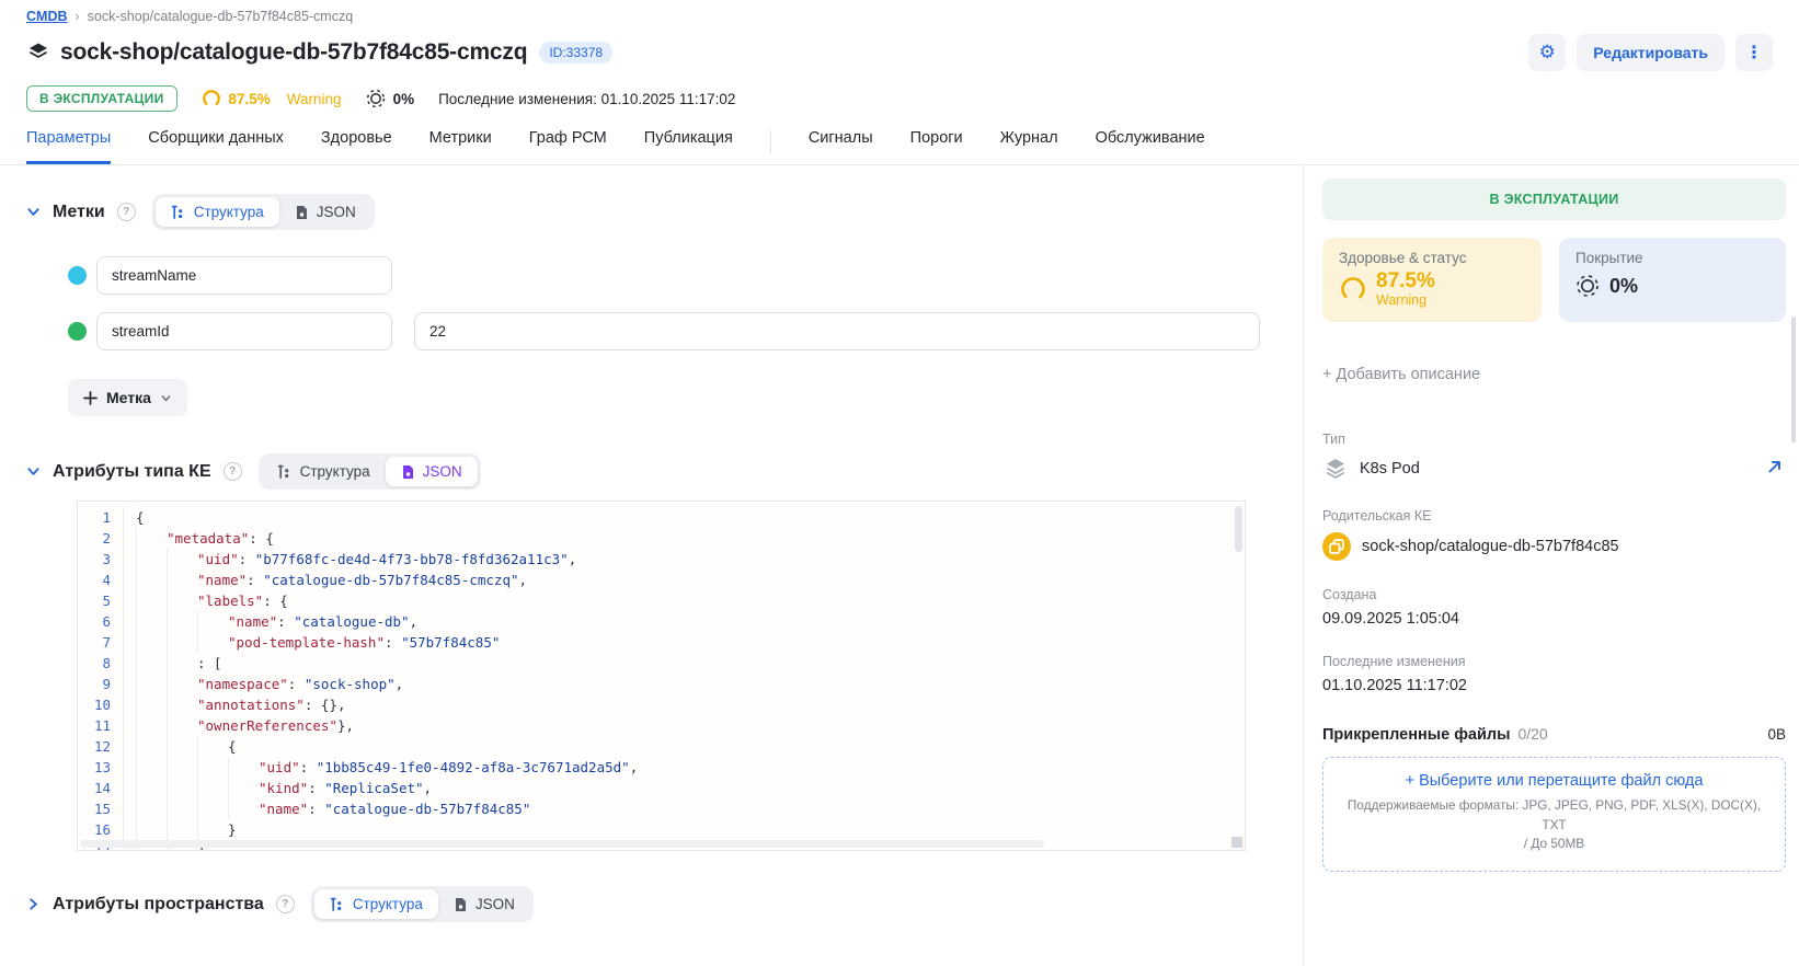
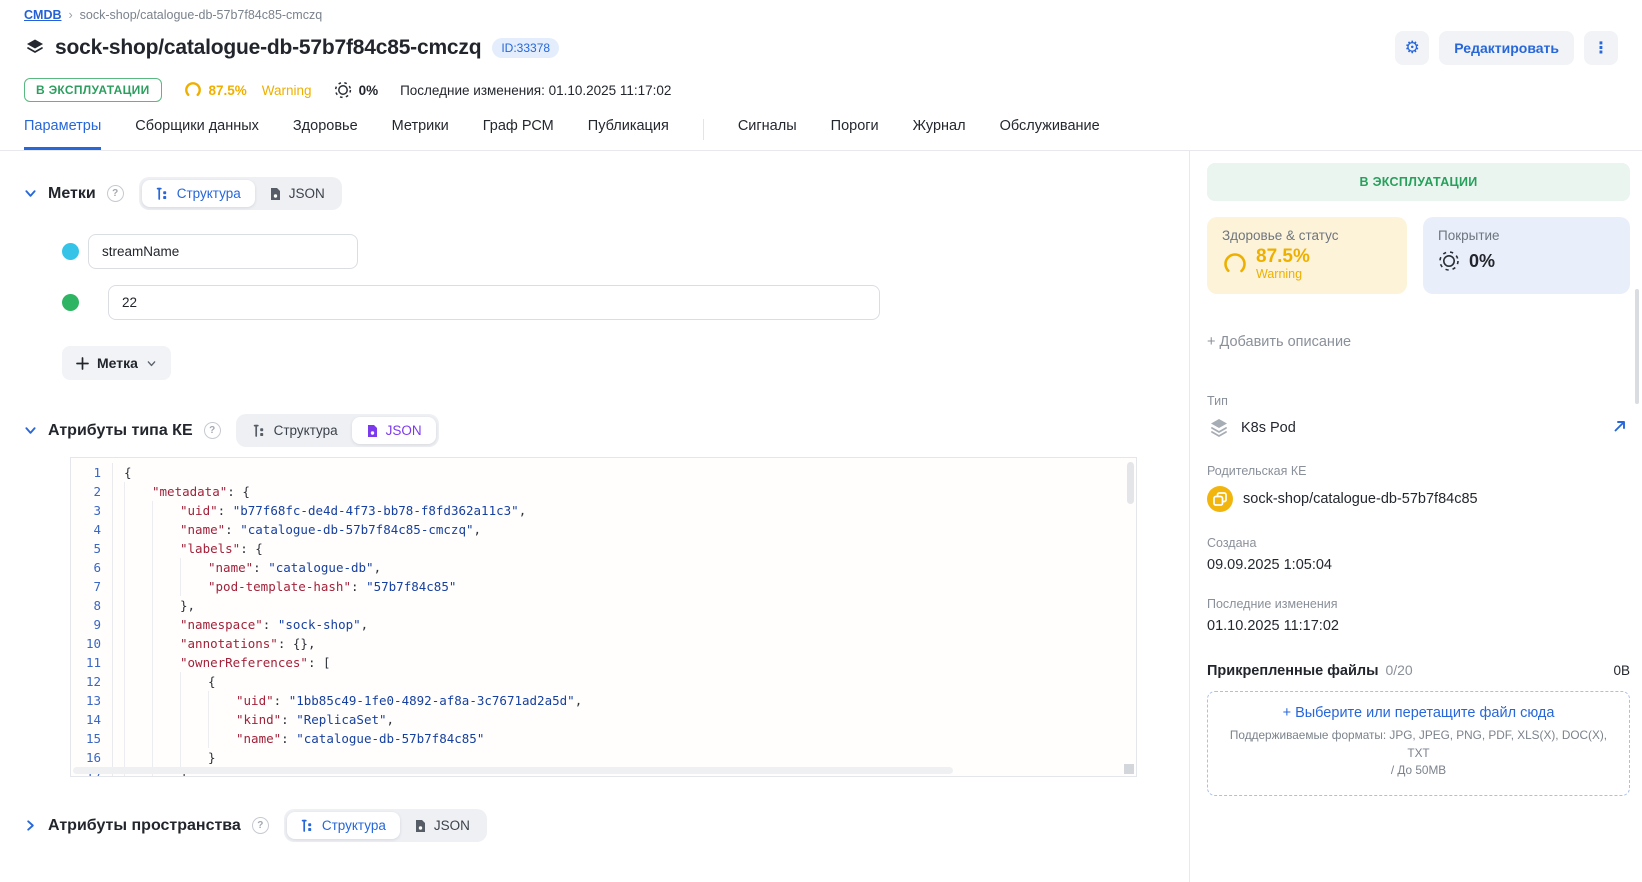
  CMDB
  ›
  sock-shop/catalogue-db-57b7f84c85-cmczq
  sock-shop/catalogue-db-57b7f84c85-cmczq
  ID:33378
  ⚙
  Редактировать
  ⋮
  В ЭКСПЛУАТАЦИИ
  87.5%
  Warning
  0%
  Последние изменения: 01.10.2025 11:17:02
  Параметры
  Сборщики данных
  Здоровье
  Метрики
  Граф РСМ
  Публикация
  Сигналы
  Пороги
  Журнал
  Обслуживание
  Метки
  ?
  Структура
  JSON
  streamName
- streamId
  22
  Метка
  Атрибуты типа КЕ
  ?
  Структура
  JSON
  1
  {
  2
  "metadata"
  : {
  3
  "uid"
  :
  "b77f68fc-de4d-4f73-bb78-f8fd362a11c3"
  ,
  4
  "name"
  :
  "catalogue-db-57b7f84c85-cmczq"
  ,
  5
  "labels"
  : {
  6
  "name"
  :
  "catalogue-db"
  ,
  7
  "pod-template-hash"
  :
  "57b7f84c85"
  8
- : [
+ },
  9
  "namespace"
  :
  "sock-shop"
  ,
  10
  "annotations"
  : {},
  11
  "ownerReferences"
- },
+ : [
  12
  {
  13
  "uid"
  :
  "1bb85c49-1fe0-4892-af8a-3c7671ad2a5d"
  ,
  14
  "kind"
  :
  "ReplicaSet"
  ,
  15
  "name"
  :
  "catalogue-db-57b7f84c85"
  16
  }
  Атрибуты пространства
  ?
  Структура
  JSON
  В ЭКСПЛУАТАЦИИ
  Здоровье & статус
  87.5%
  Warning
  Покрытие
  0%
  + Добавить описание
  Тип
  K8s Pod
  Родительская КЕ
  sock-shop/catalogue-db-57b7f84c85
  Создана
  09.09.2025 1:05:04
  Последние изменения
  01.10.2025 11:17:02
  Прикрепленные файлы
  0/20
  0B
  + Выберите или перетащите файл сюда
  Поддерживаемые форматы: JPG, JPEG, PNG, PDF, XLS(X), DOC(X), TXT
  / До 50MB
